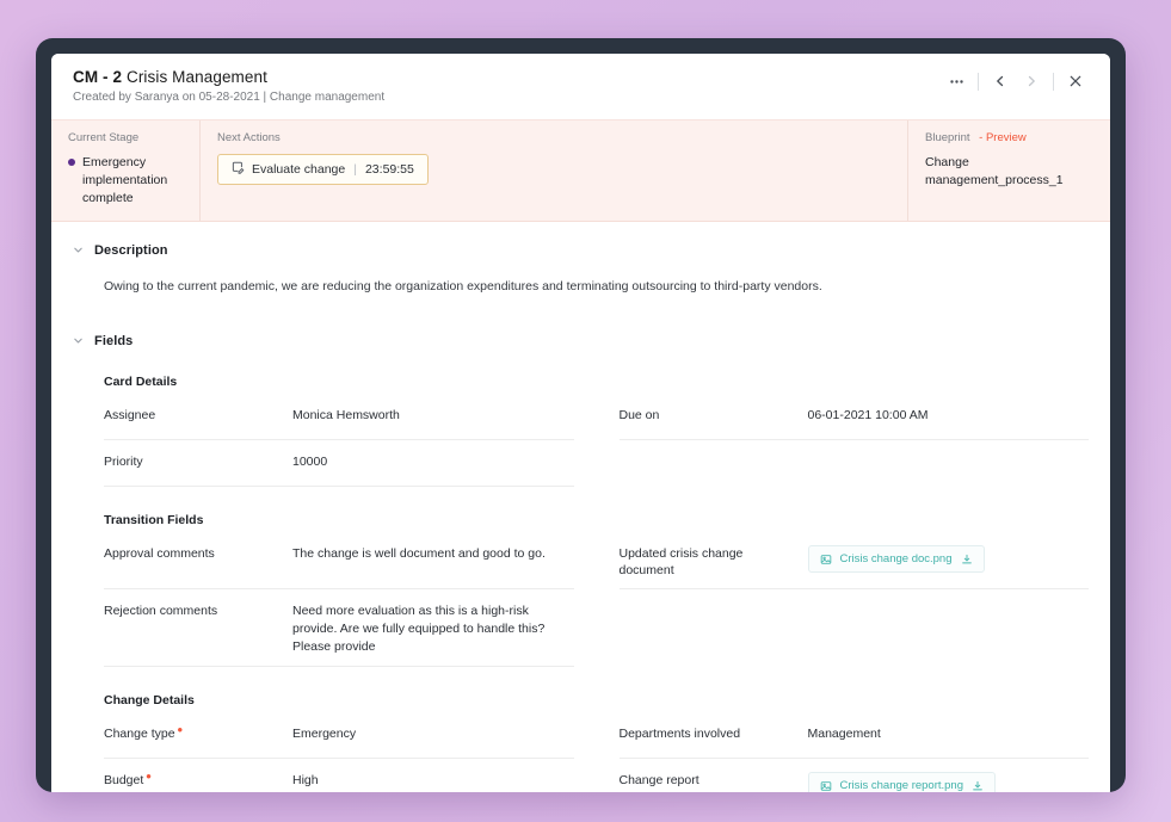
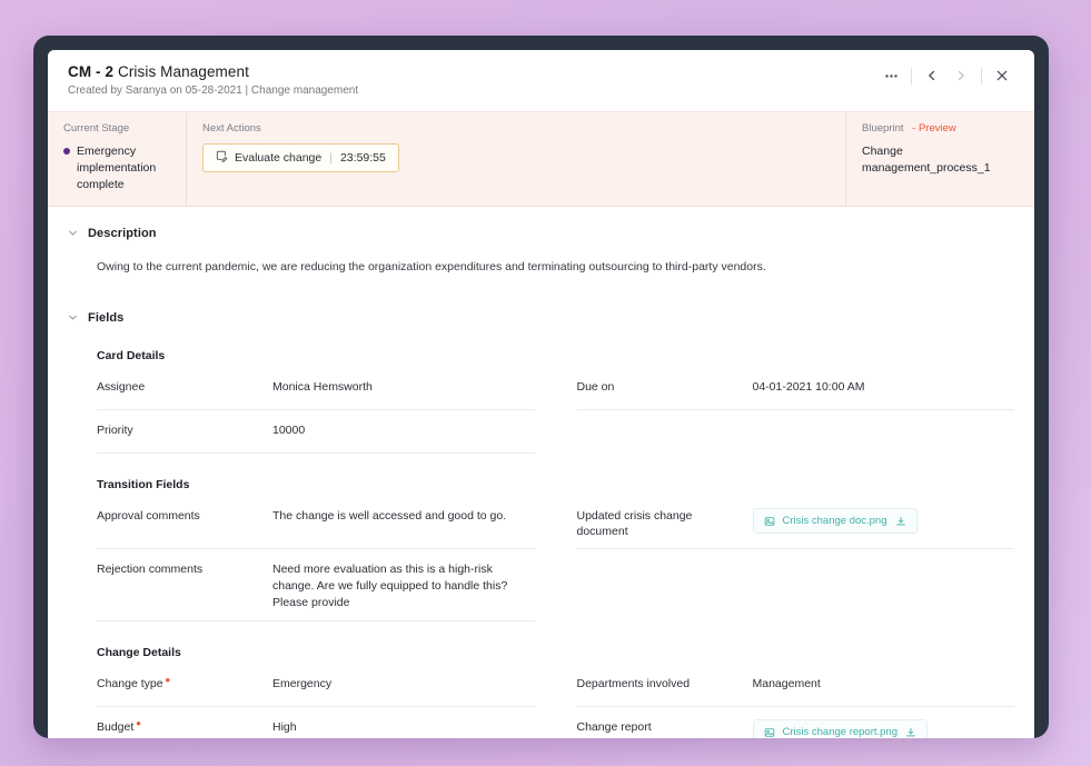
  CM - 2 Crisis Management
  Created by Saranya on 05-28-2021 | Change management
  Current Stage
  Emergency implementation complete
  Next Actions
  Evaluate change
  |
  23:59:55
  Blueprint - Preview
  Change management_process_1
  Description
  Owing to the current pandemic, we are reducing the organization expenditures and terminating outsourcing to third-party vendors.
  Fields
  Card Details
  Assignee
  Monica Hemsworth
  Due on
- 06-01-2021 10:00 AM
+ 04-01-2021 10:00 AM
  Priority
  10000
  Transition Fields
  Approval comments
- The change is well document and good to go.
+ The change is well accessed and good to go.
  Updated crisis change document
  Crisis change doc.png
  Rejection comments
- Need more evaluation as this is a high-risk provide. Are we fully equipped to handle this? Please provide
+ Need more evaluation as this is a high-risk change. Are we fully equipped to handle this? Please provide
  Change Details
  Change type •
  Emergency
  Departments involved
  Management
  Budget •
  High
  Change report
  Crisis change report.png
